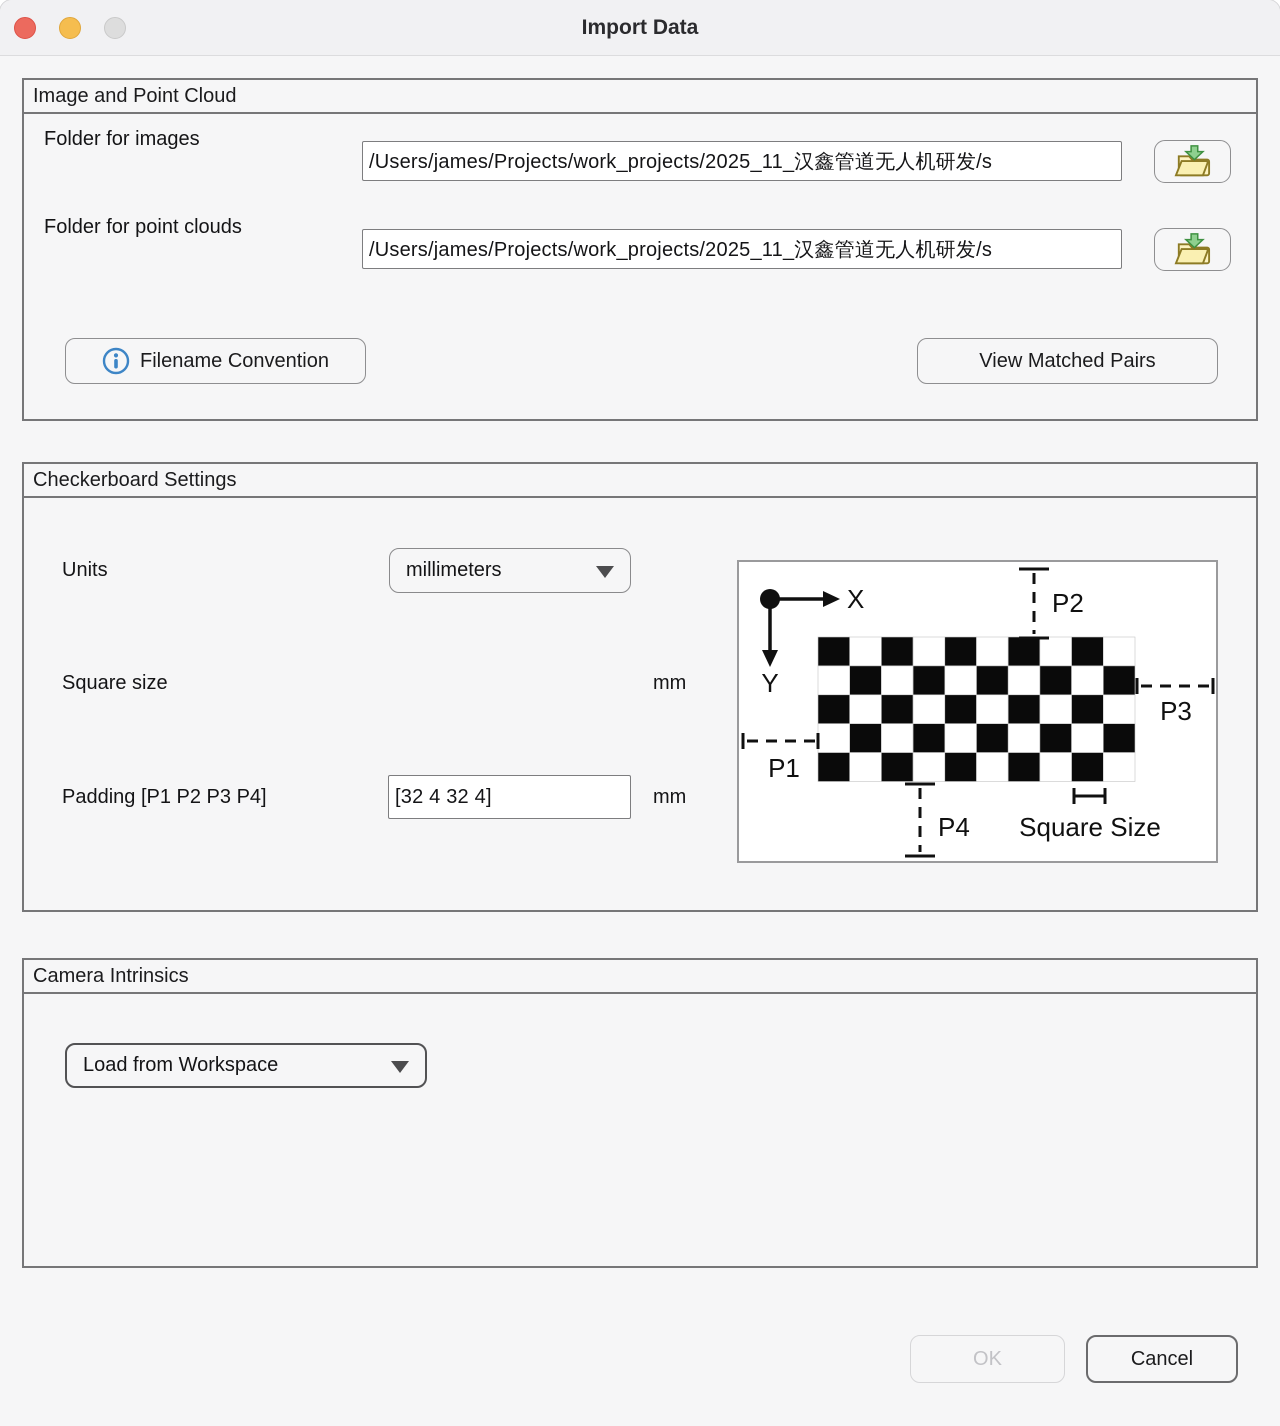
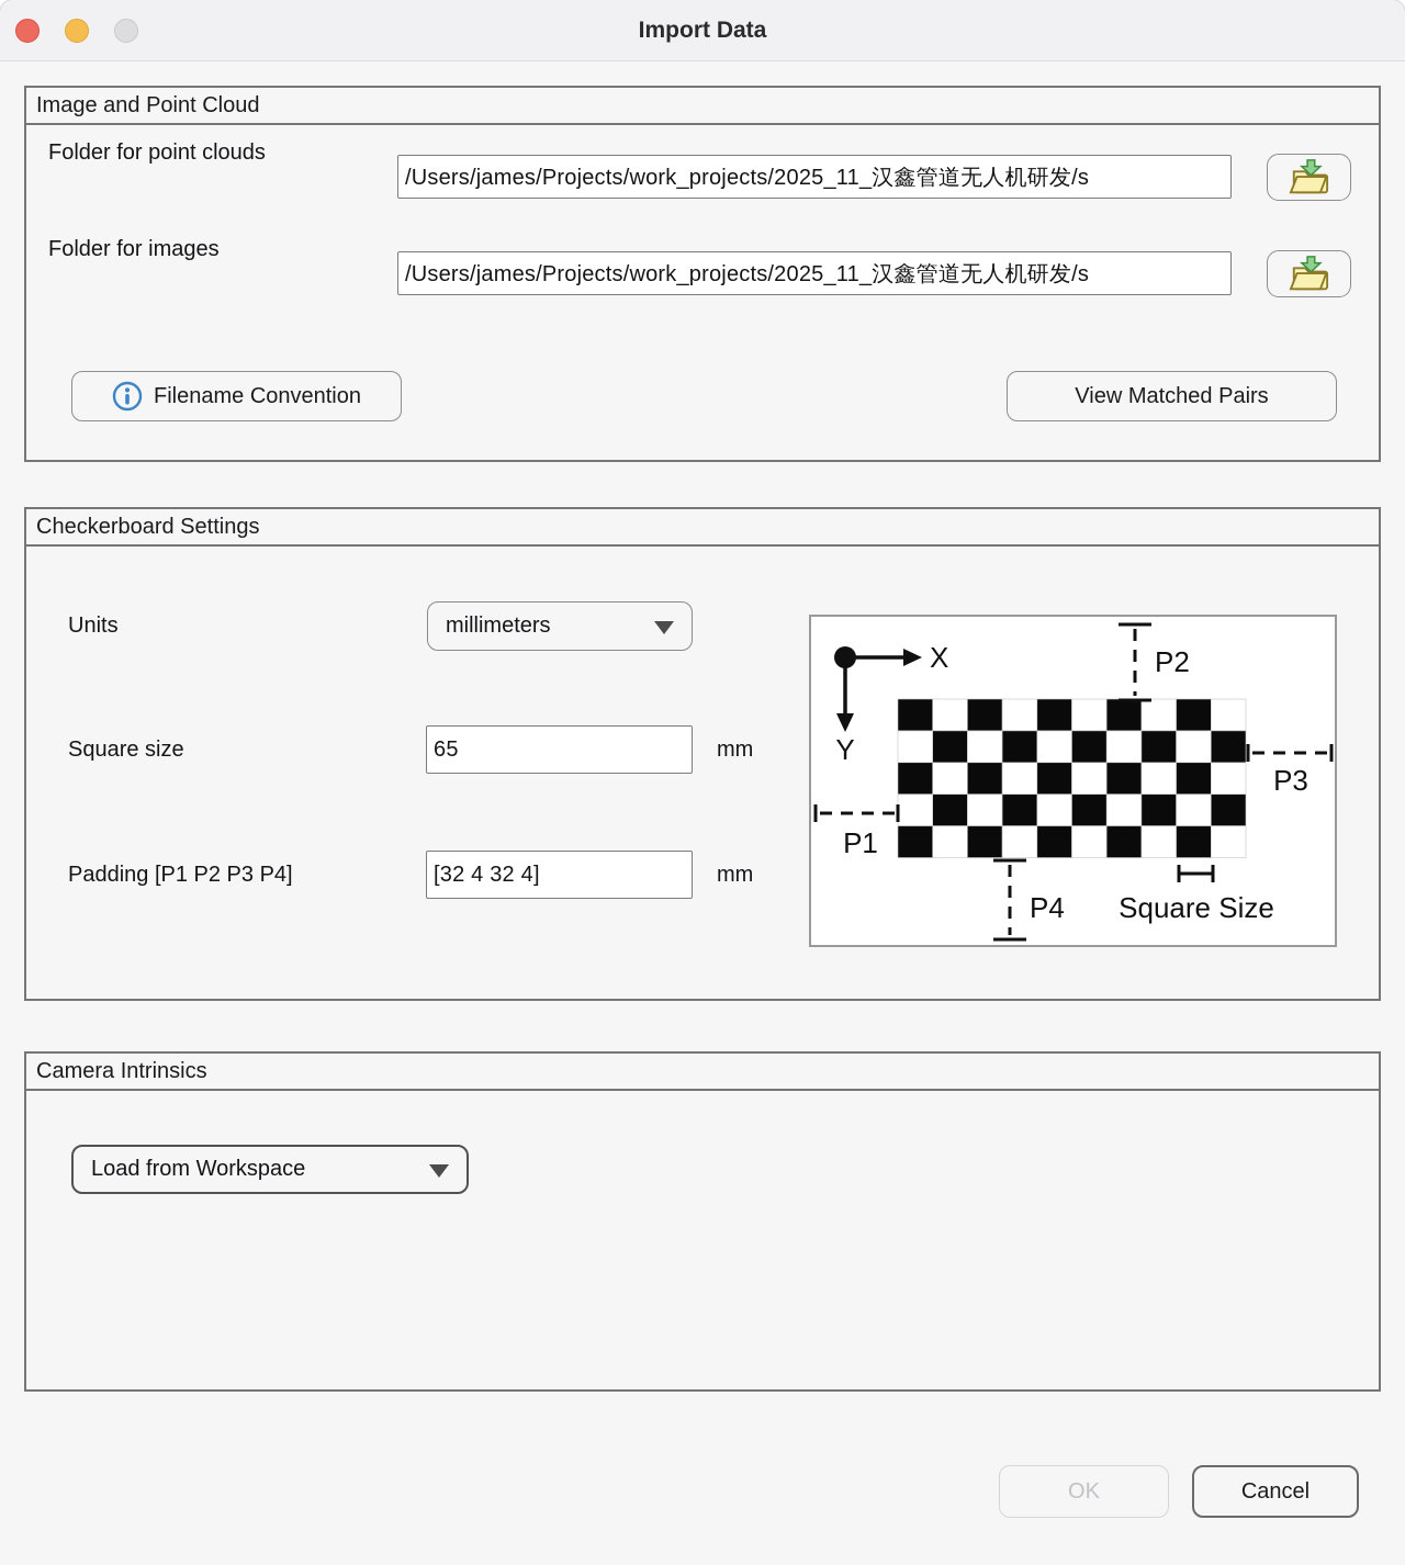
  Import Data
  Image and Point Cloud
- Folder for images
+ Folder for point clouds
  /Users/james/Projects/work_projects/2025_11_汉鑫管道无人机研发/s
- Folder for point clouds
+ Folder for images
  /Users/james/Projects/work_projects/2025_11_汉鑫管道无人机研发/s
  Filename Convention
  View Matched Pairs
  Checkerboard Settings
  Units
  millimeters
  Square size
+ 65
  mm
  Padding [P1 P2 P3 P4]
  [32 4 32 4]
  mm
  X
  Y
  P2
  P3
  P1
  P4
  Square Size
  Camera Intrinsics
  Load from Workspace
  OK
  Cancel
